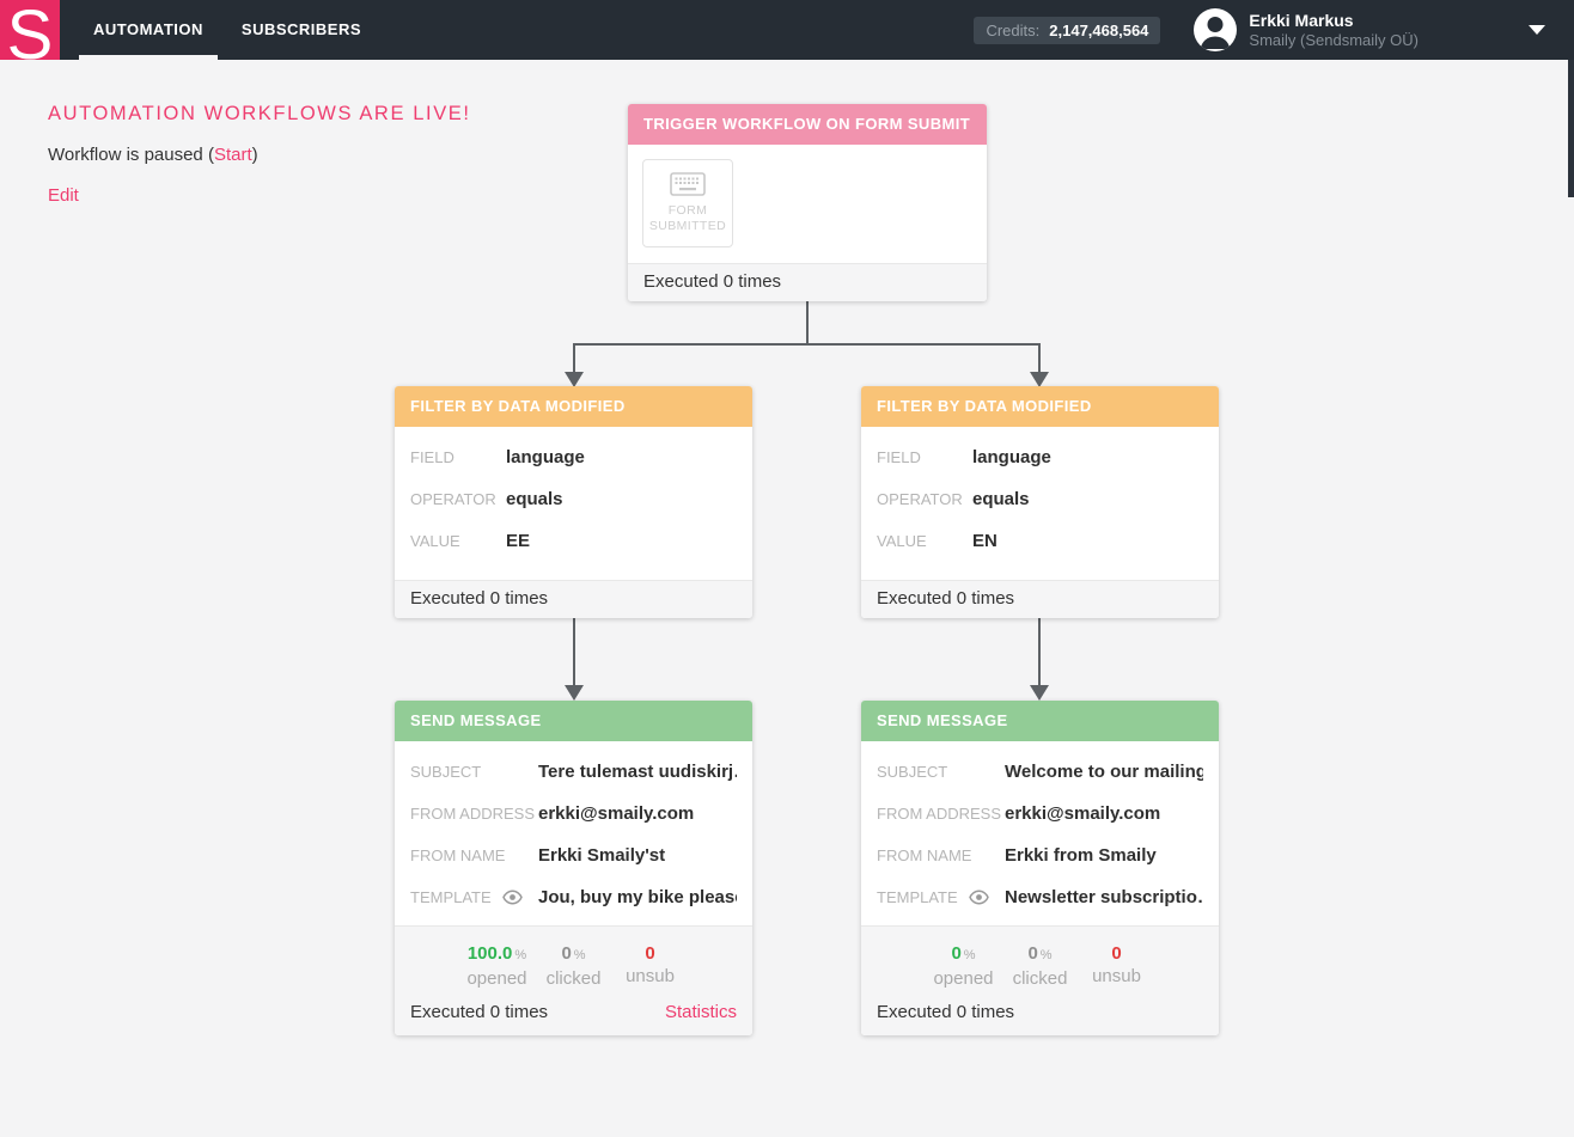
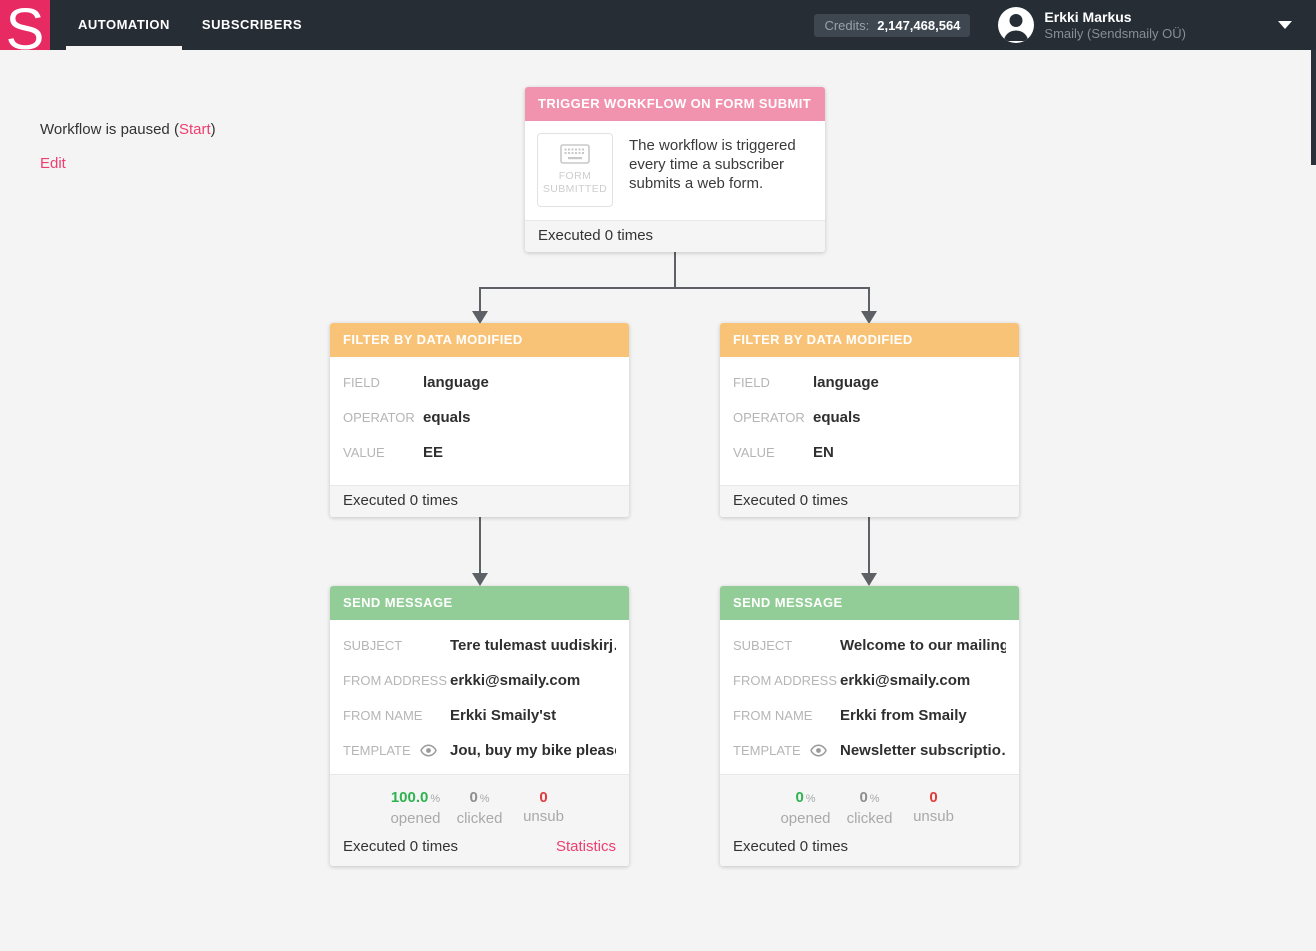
  S
  AUTOMATION
  SUBSCRIBERS
  Credits: 2,147,468,564
  Erkki Markus
  Smaily (Sendsmaily OÜ)
- AUTOMATION WORKFLOWS ARE LIVE!
  Workflow is paused (Start)
  Edit
  TRIGGER WORKFLOW ON FORM SUBMIT
  FORM SUBMITTED
+ The workflow is triggered every time a subscriber submits a web form.
  Executed 0 times
  FILTER BY DATA MODIFIED
  FIELD
  language
  OPERATOR
  equals
  VALUE
  EE
  Executed 0 times
  FILTER BY DATA MODIFIED
  FIELD
  language
  OPERATOR
  equals
  VALUE
  EN
  Executed 0 times
  SEND MESSAGE
  SUBJECT
  Tere tulemast uudiskirj
  FROM ADDRESS
  erkki@smaily.com
  FROM NAME
  Erkki Smaily'st
  TEMPLATE
  Jou, buy my bike pleas
  100.0 %
  opened
  0 %
  clicked
  0
  unsub
  Executed 0 times
  Statistics
  SEND MESSAGE
  SUBJECT
  Welcome to our mailing
  FROM ADDRESS
  erkki@smaily.com
  FROM NAME
  Erkki from Smaily
  TEMPLATE
  Newsletter subscriptio
  0 %
  opened
  0 %
  clicked
  0
  unsub
  Executed 0 times
